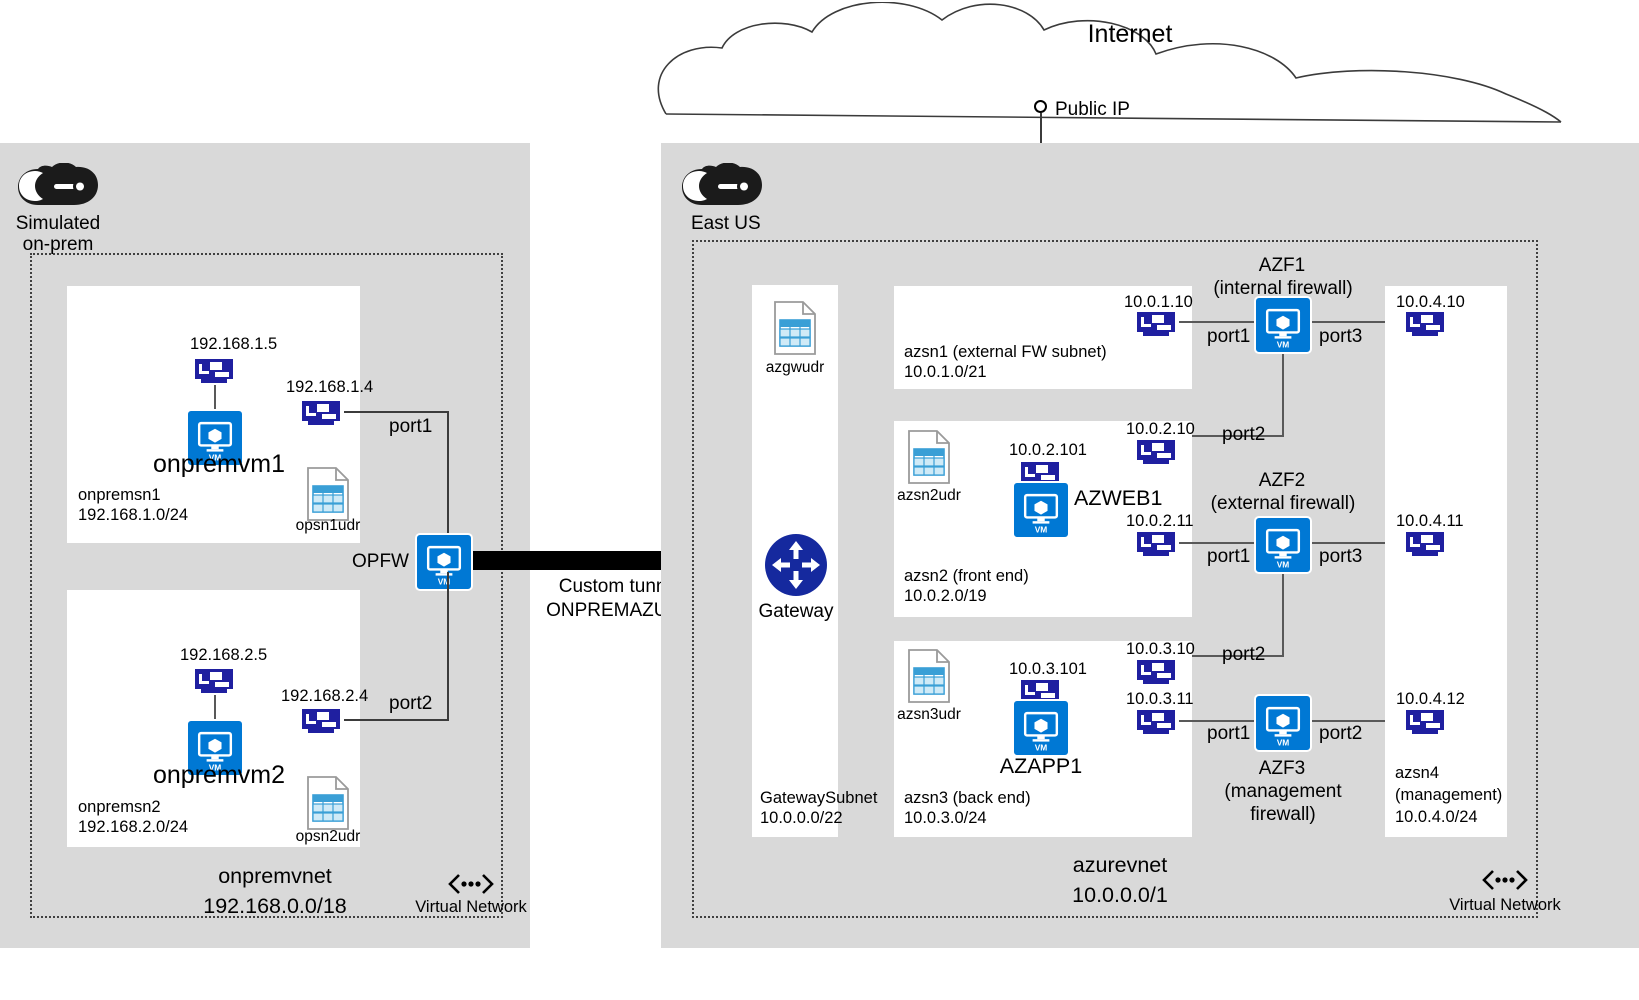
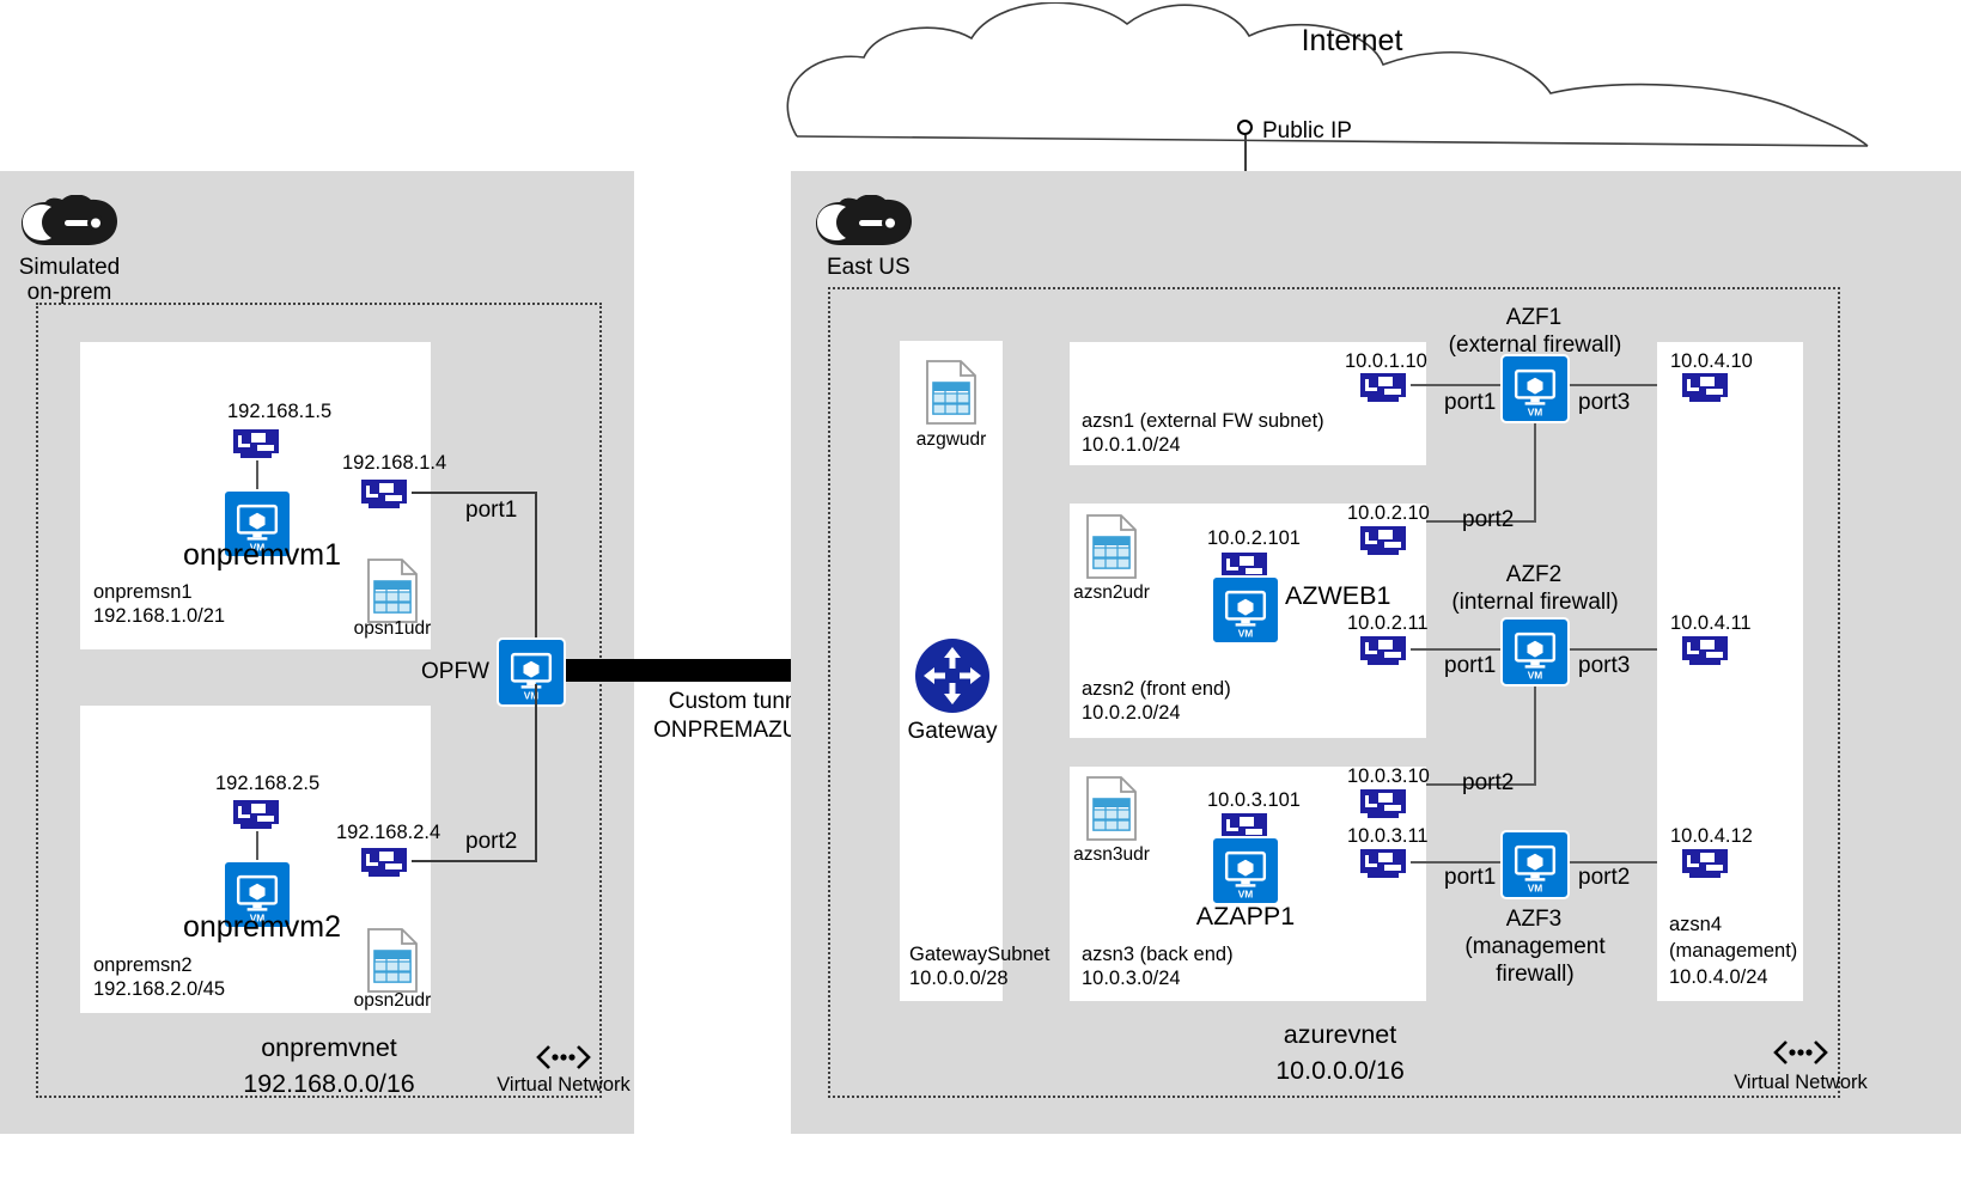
  Internet
  Public IP
  Simulated
  on-prem
  192.168.1.5
  VM
  onpremvm1
  onpremsn1
- 192.168.1.0/24
+ 192.168.1.0/21
  opsn1udr
  192.168.1.4
  port1
  OPFW
  192.168.2.5
  VM
  onpremvm2
  onpremsn2
- 192.168.2.0/24
+ 192.168.2.0/45
  opsn2udr
  192.168.2.4
  port2
  onpremvnet
- 192.168.0.0/18
+ 192.168.0.0/16
  Virtual Network
  Custom tun
  ONPREMAZ
  East US
  azgwudr
  Gateway
  GatewaySubnet
- 10.0.0.0/22
+ 10.0.0.0/28
  10.0.1.10
  azsn1 (external FW subnet)
- 10.0.1.0/21
+ 10.0.1.0/24
  AZF1
- (internal firewall)
+ (external firewall)
  VM
  port1
  port3
  port2
  azsn2udr
  10.0.2.101
  VM
  AZWEB1
  10.0.2.10
  10.0.2.11
  azsn2 (front end)
- 10.0.2.0/19
+ 10.0.2.0/24
  AZF2
- (external firewall)
+ (internal firewall)
  VM
  port1
  port3
  port2
  azsn3udr
  10.0.3.101
  VM
  AZAPP1
  10.0.3.10
  10.0.3.11
  azsn3 (back end)
  10.0.3.0/24
  VM
  port1
  port2
  AZF3
  (management
  firewall)
  10.0.4.10
  10.0.4.11
  10.0.4.12
  azsn4
  (management)
  10.0.4.0/24
  azurevnet
- 10.0.0.0/1
+ 10.0.0.0/16
  Virtual Network
